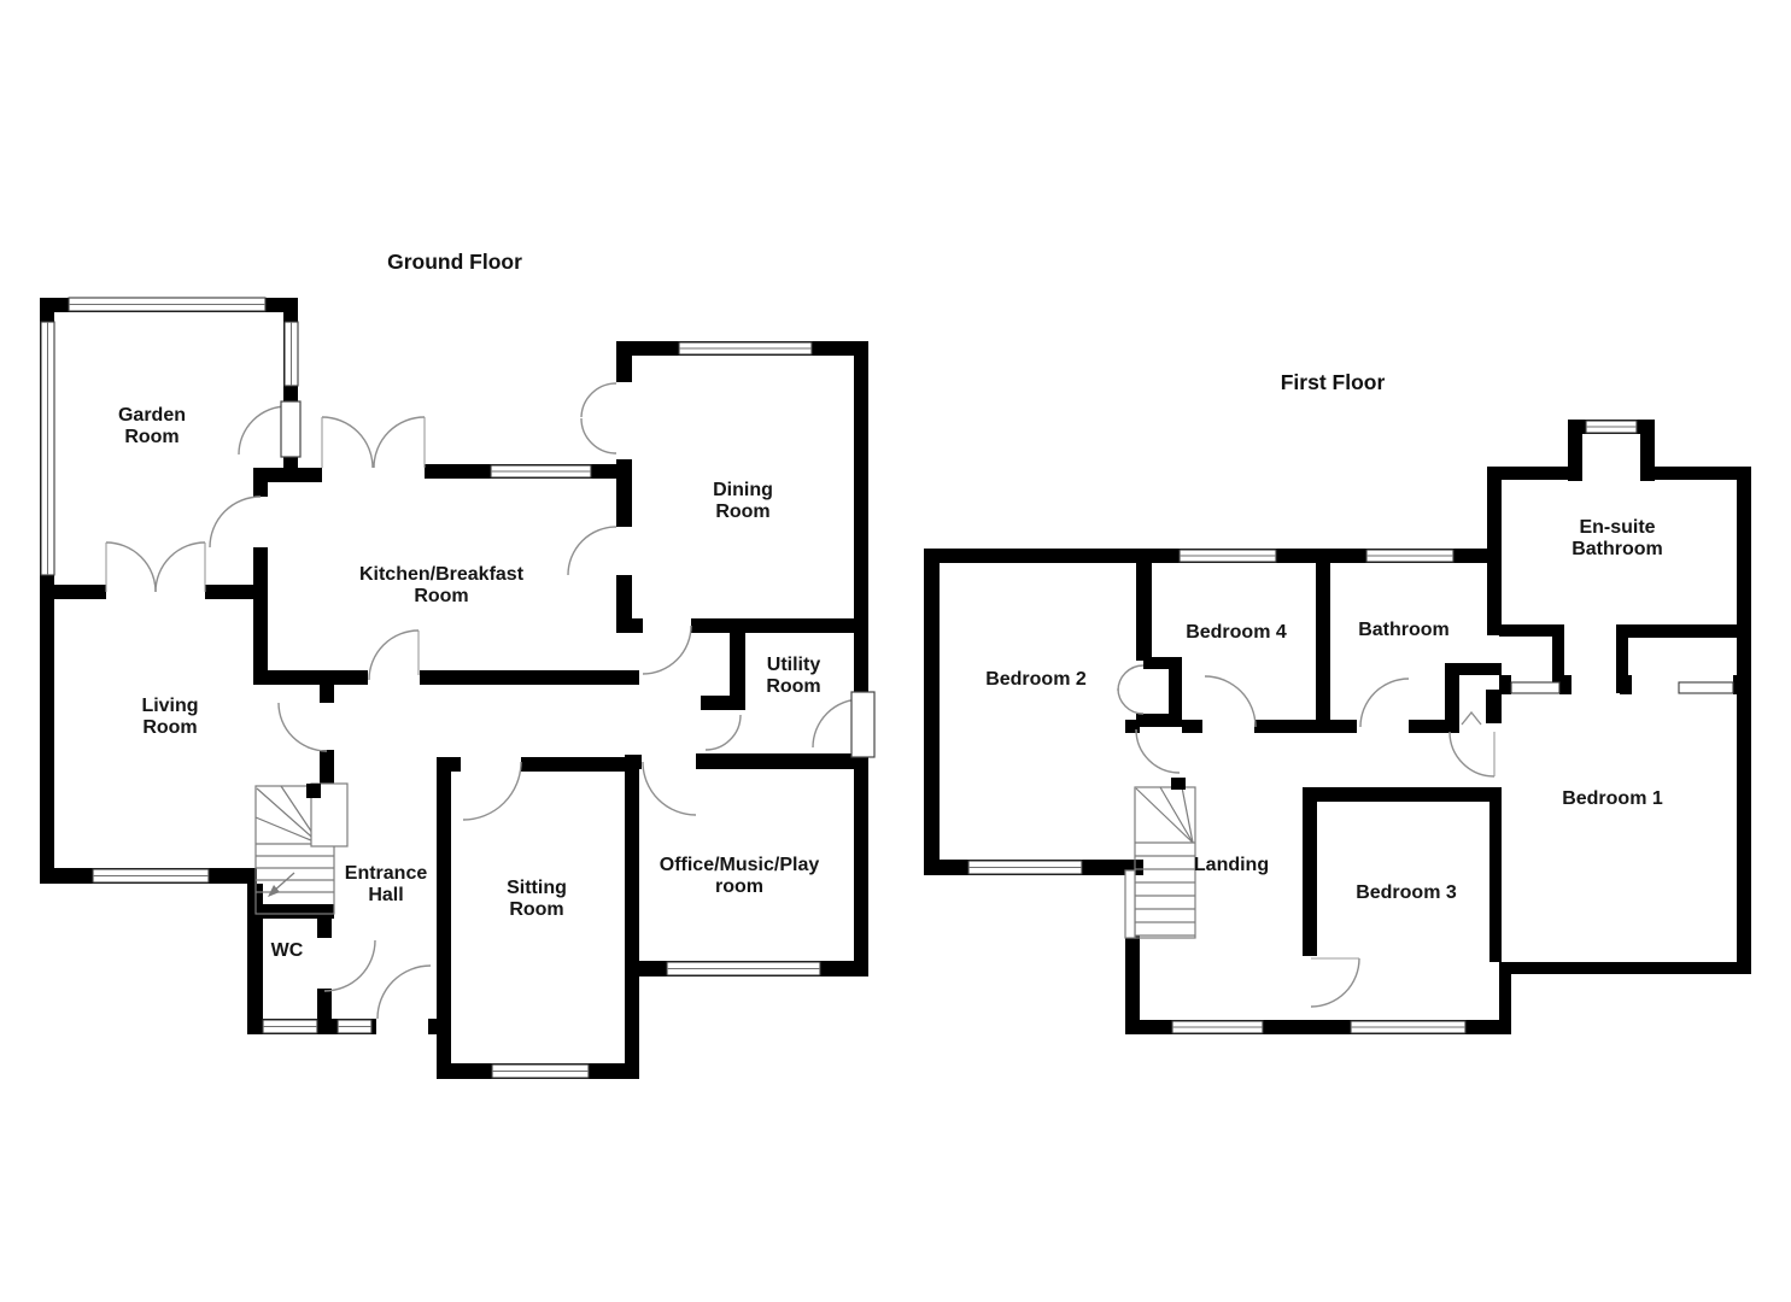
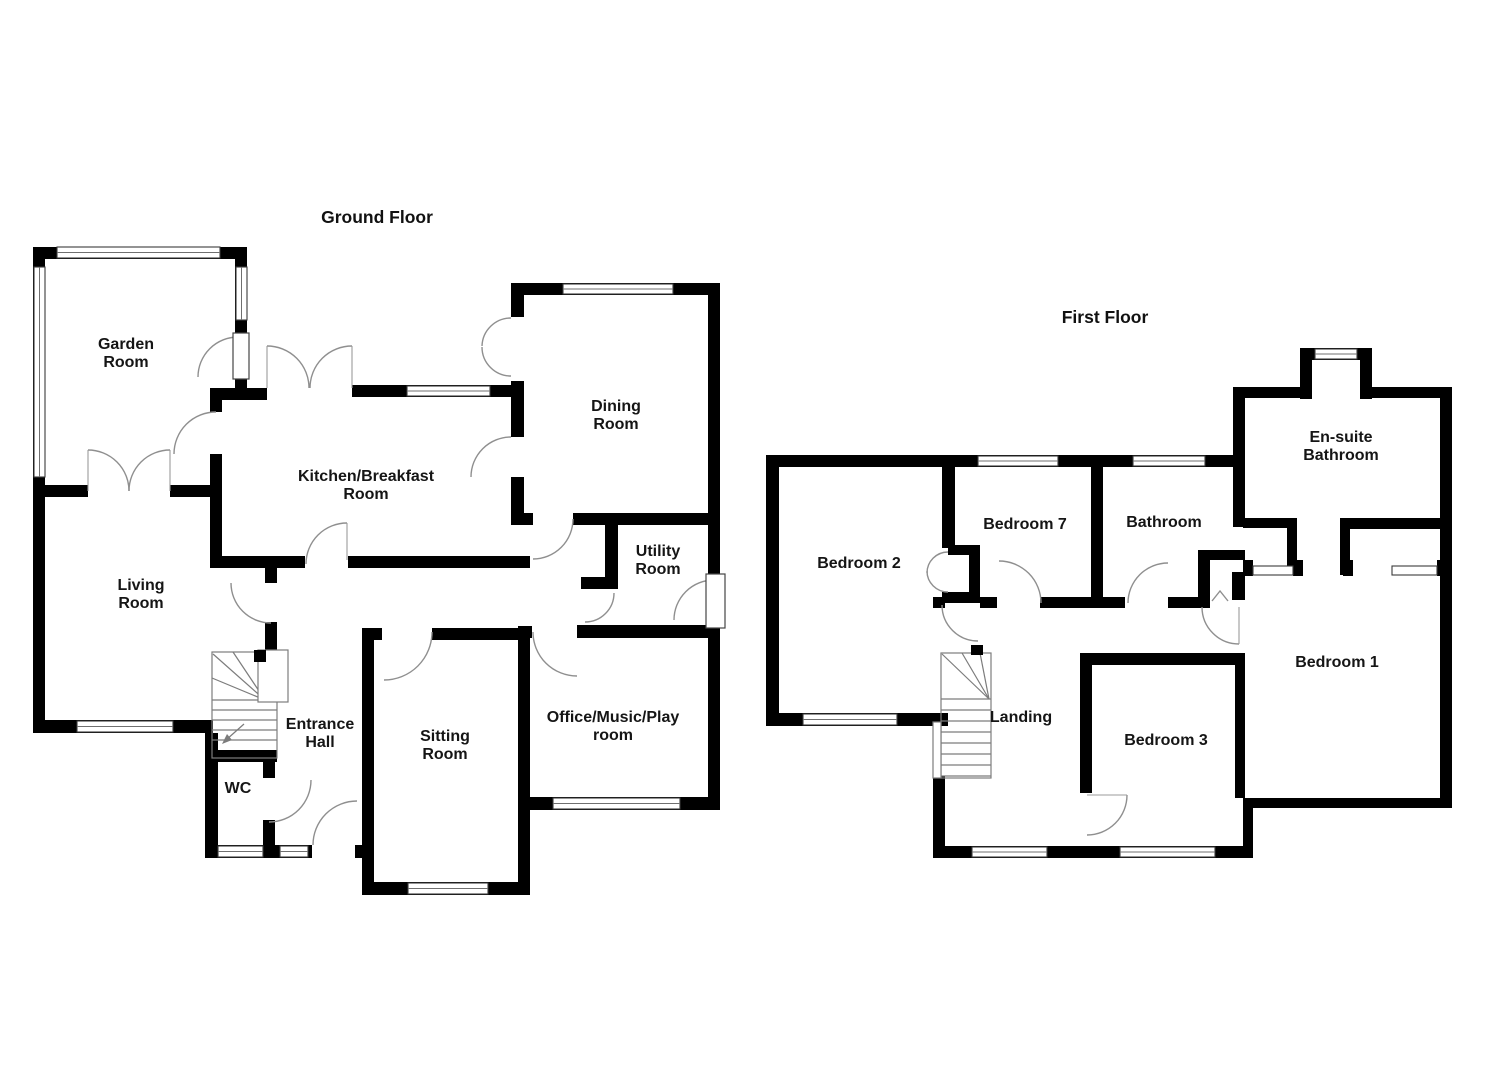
  Ground Floor
  Garden
  Room
  Kitchen/Breakfast
  Room
  Living
  Room
  Dining
  Room
  Utility
  Room
  Entrance
  Hall
  Sitting
  Room
  Office/Music/Play
  room
  WC
  First Floor
  Bedroom 2
- Bedroom 4
+ Bedroom 7
  Bathroom
  En-suite
  Bathroom
  Bedroom 1
  Bedroom 3
  Landing
